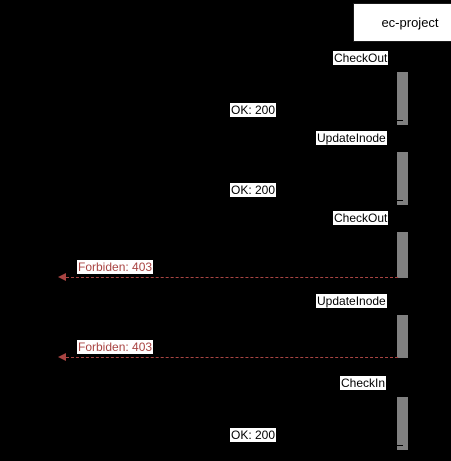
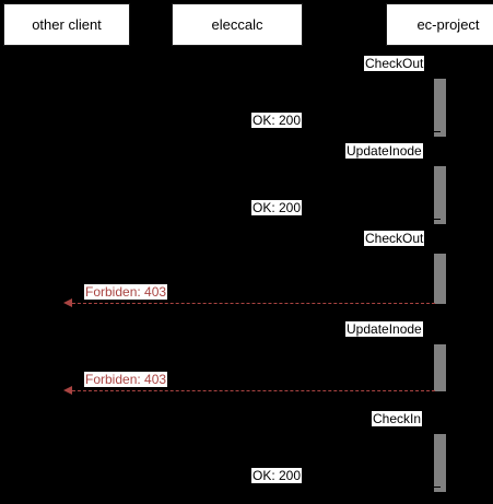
+ other client
+ eleccalc
  ec-project
  CheckOut
  OK: 200
  UpdateInode
  OK: 200
  CheckOut
  Forbiden: 403
  UpdateInode
  Forbiden: 403
  CheckIn
  OK: 200
